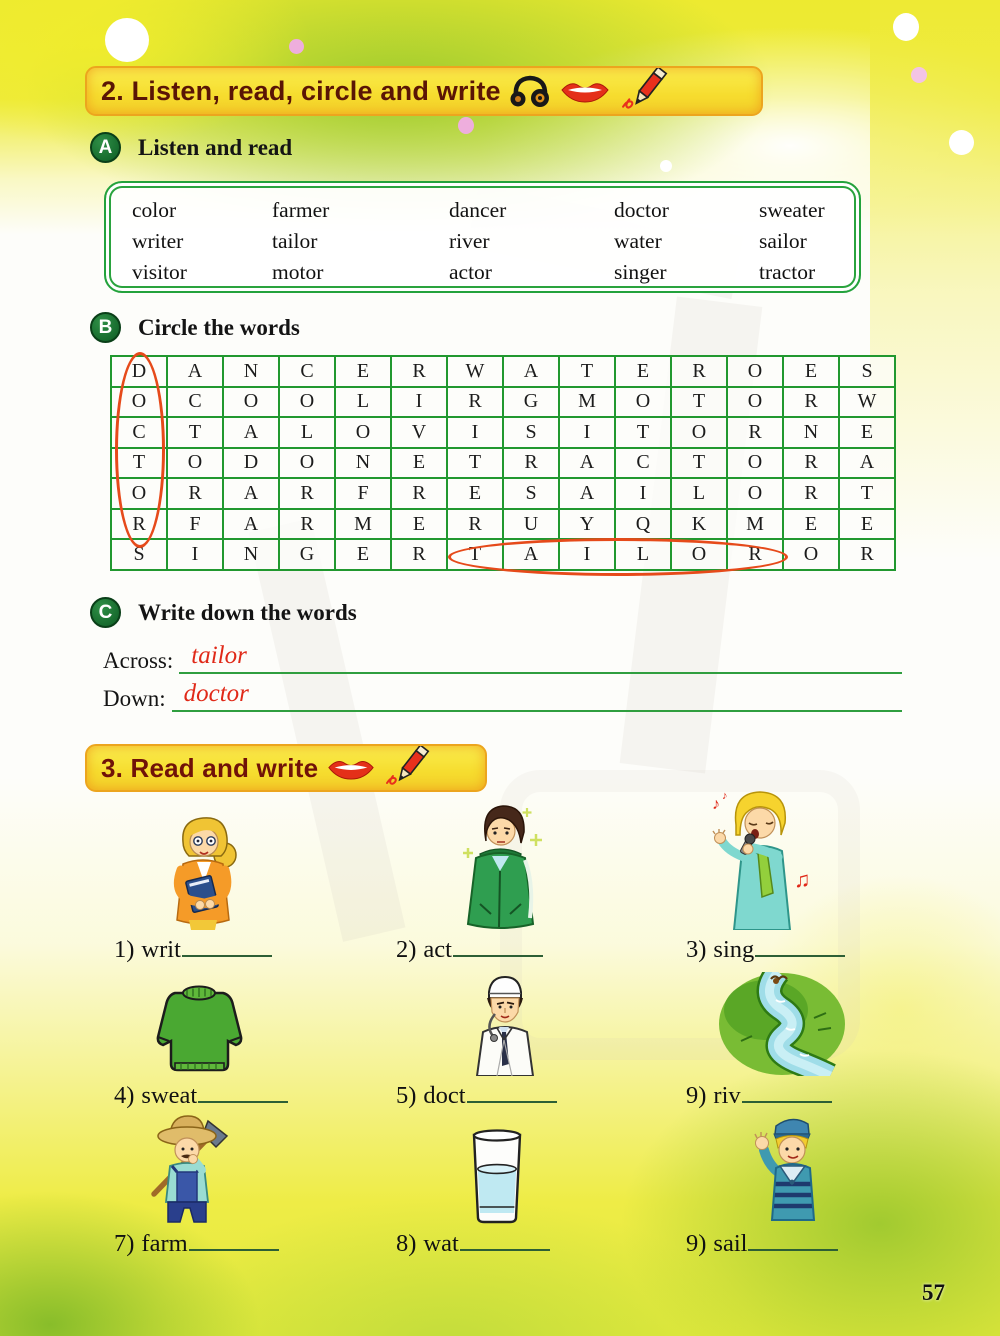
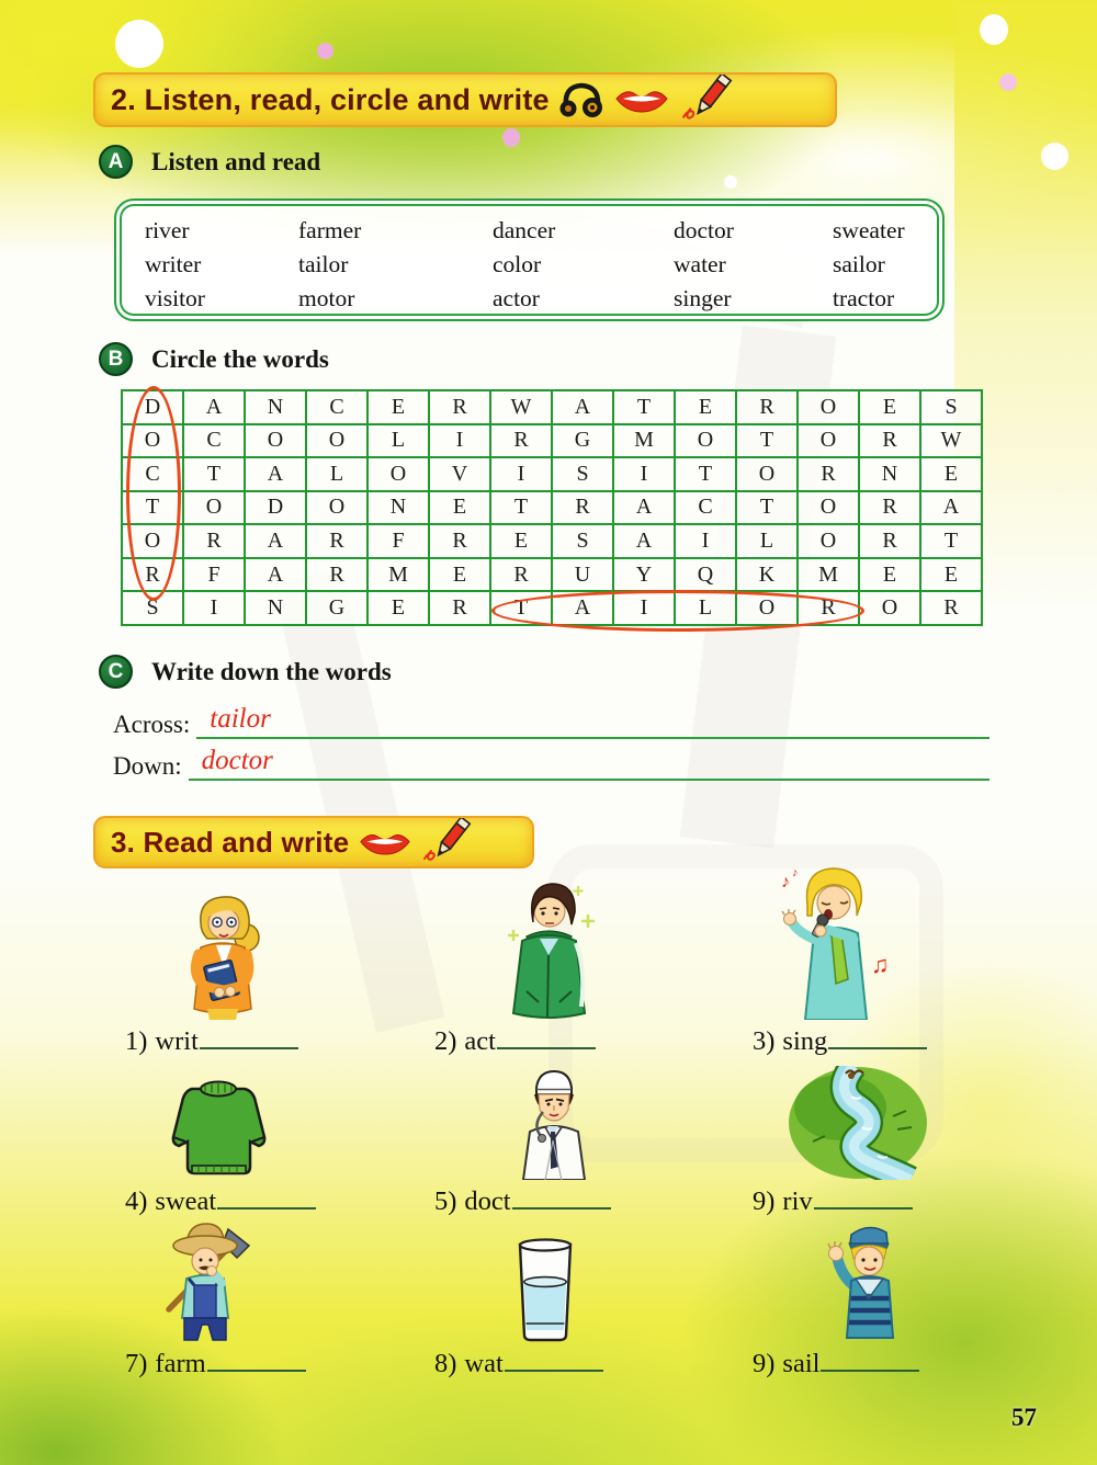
  2. Listen, read, circle and write
  A
  Listen and read
- color
+ river
  farmer
  dancer
  doctor
  sweater
  writer
  tailor
- river
+ color
  water
  sailor
  visitor
  motor
  actor
  singer
  tractor
  B
  Circle the words
  D	A	N	C	E	R	W	A	T	E	R	O	E	S
  O	C	O	O	L	I	R	G	M	O	T	O	R	W
  C	T	A	L	O	V	I	S	I	T	O	R	N	E
  T	O	D	O	N	E	T	R	A	C	T	O	R	A
  O	R	A	R	F	R	E	S	A	I	L	O	R	T
  R	F	A	R	M	E	R	U	Y	Q	K	M	E	E
  S	I	N	G	E	R	T	A	I	L	O	R	O	R
  C
  Write down the words
  Across:
  tailor
  Down:
  doctor
  3. Read and write
  1) writ
  2) act
  ♪
  ♪
  ♫
  3) sing
  4) sweat
  5) doct
  9) riv
  7) farm
  8) wat
  9) sail
  57
